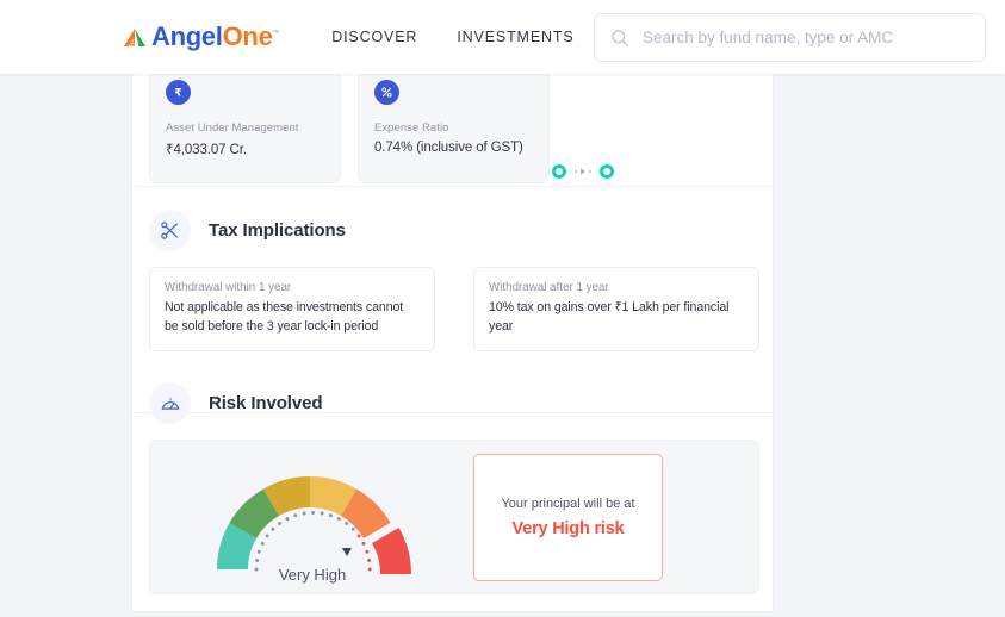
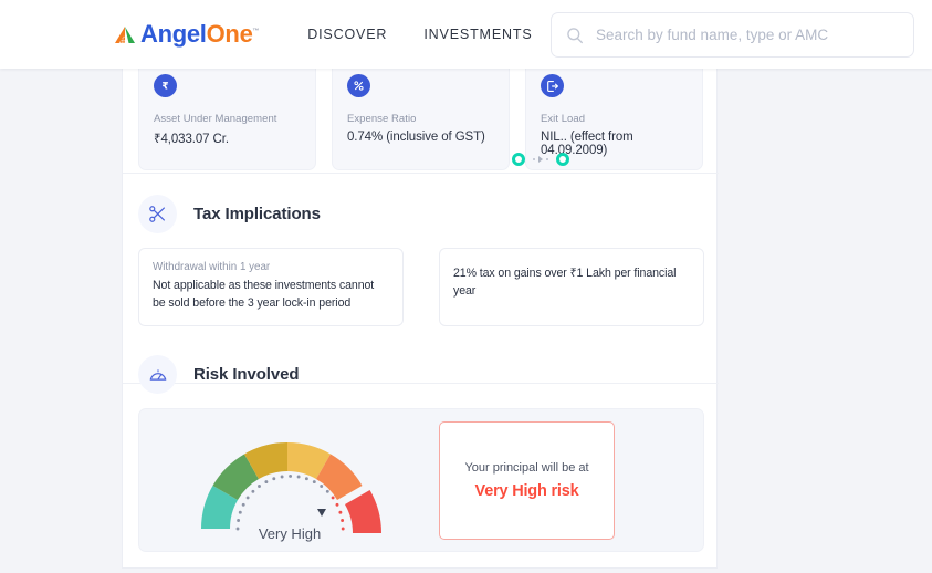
  AngelOne
  DISCOVER
  INVESTMENTS
  Search by fund name, type or AMC
  ₹
  Asset Under Management
  ₹4,033.07 Cr.
  Expense Ratio
  0.74% (inclusive of GST)
+ Exit Load
+ NIL.. (effect from 04.09.2009)
  Tax Implications
  Withdrawal within 1 year
  Not applicable as these investments cannot be sold before the 3 year lock-in period
- Withdrawal after 1 year
- 10% tax on gains over ₹1 Lakh per financial year
+ 21% tax on gains over ₹1 Lakh per financial year
  Risk Involved
  Very High
  Your principal will be at
  Very High risk
